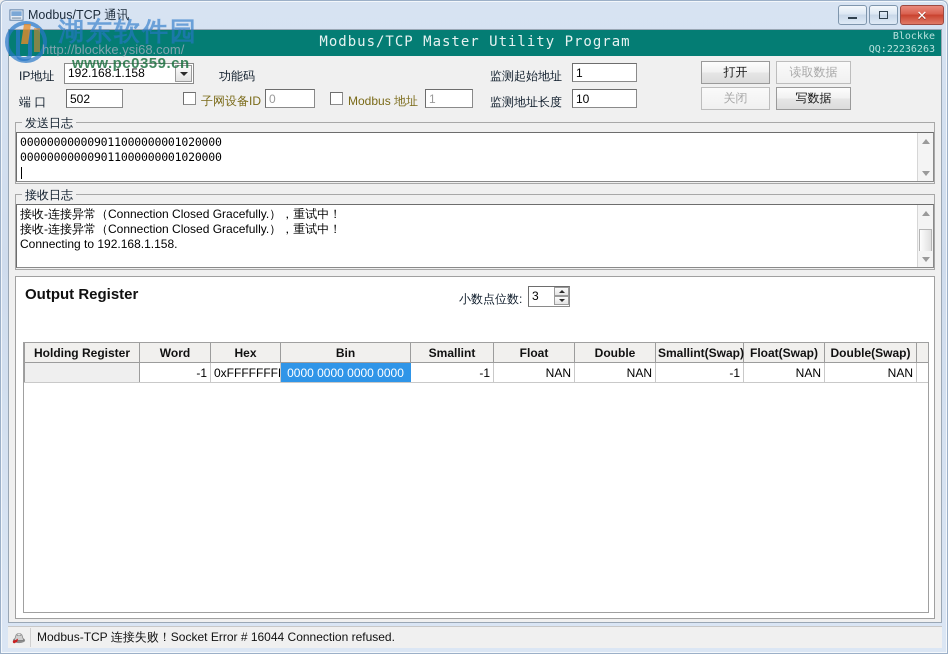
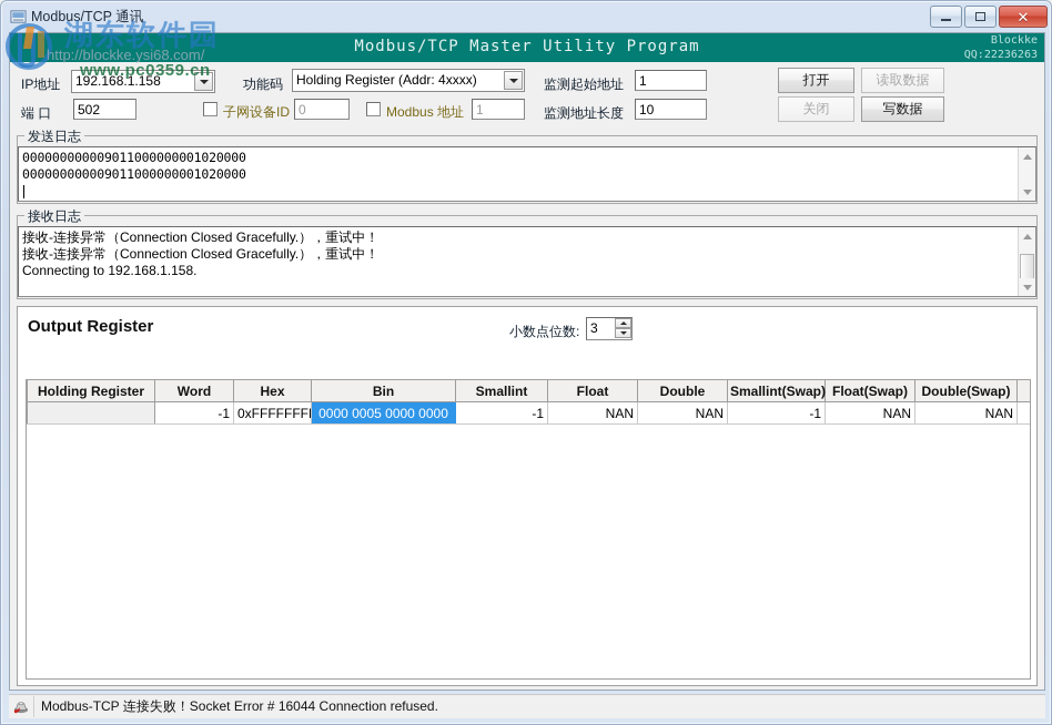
  Modbus/TCP 通讯
  ✕
  Modbus/TCP Master Utility Program
  Blockke
  QQ:22236263
  IP地址
  192.168.1.158
  端 口
  502
  功能码
+ Holding Register (Addr: 4xxxx)
  子网设备ID
  0
  Modbus 地址
  1
  监测起始地址
  1
  监测地址长度
  10
  打开
  读取数据
  关闭
  写数据
  发送日志
  000000000009011000000001020000
  000000000009011000000001020000
  接收日志
  接收-连接异常（Connection Closed Gracefully.），重试中！
  接收-连接异常（Connection Closed Gracefully.），重试中！
  Connecting to 192.168.1.158.
  Output Register
  小数点位数:
  3
  Holding Register	Word	Hex	Bin	Smallint	Float	Double	Smallint(Swap)	Float(Swap)	Double(Swap)
- 	-1	0xFFFFFFF	0000 0000 0000 0000	-1	NAN	NAN	-1	NAN	NAN
+ 	-1	0xFFFFFFF	0000 0005 0000 0000	-1	NAN	NAN	-1	NAN	NAN
  Modbus-TCP 连接失败！Socket Error # 16044 Connection refused.
  湖东软件园
  http://blockke.ysi68.com/
  www.pc0359.cn
